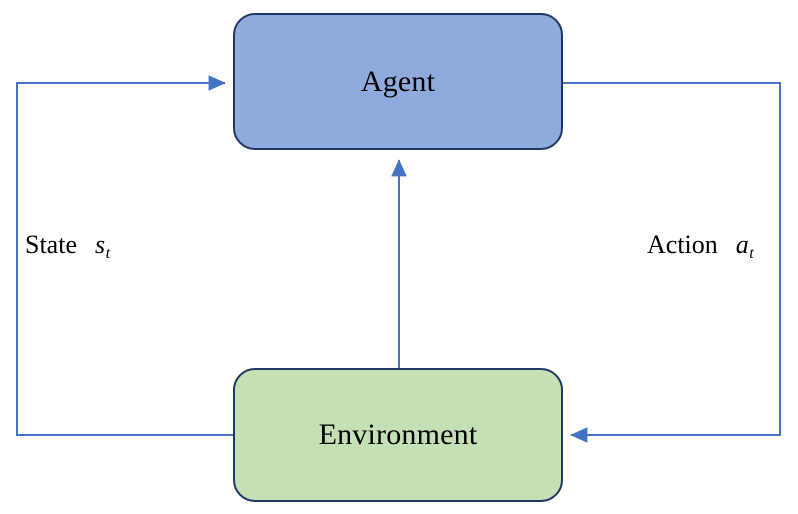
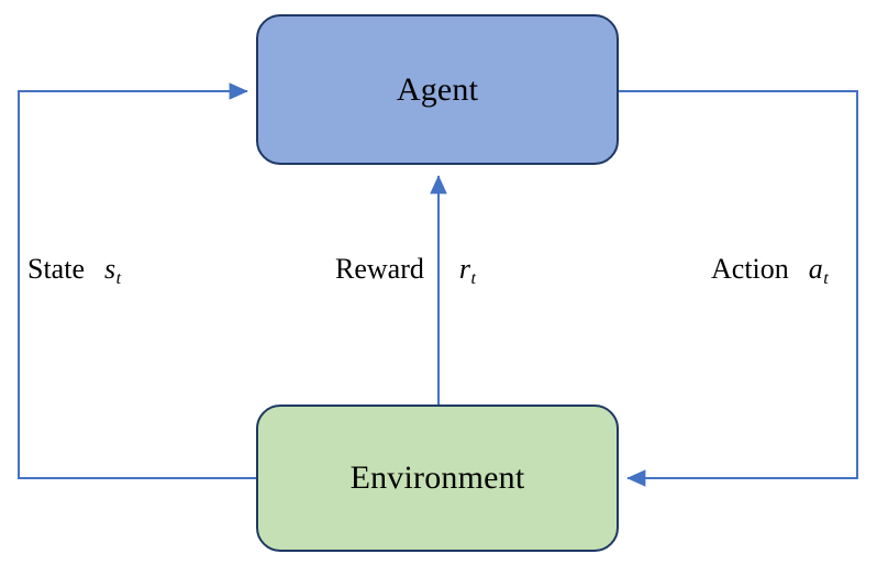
  Agent
  Environment
  State st
+ Reward rt
  Action at
